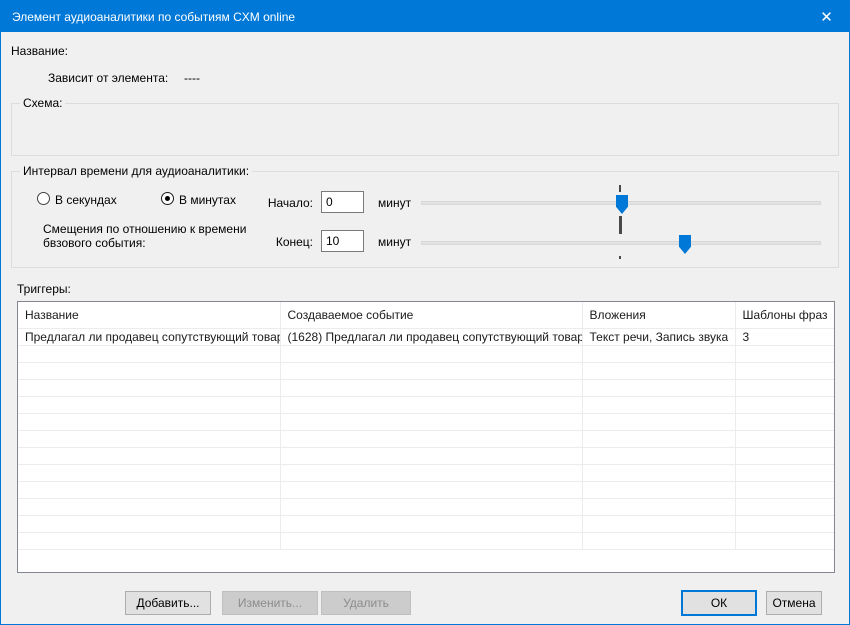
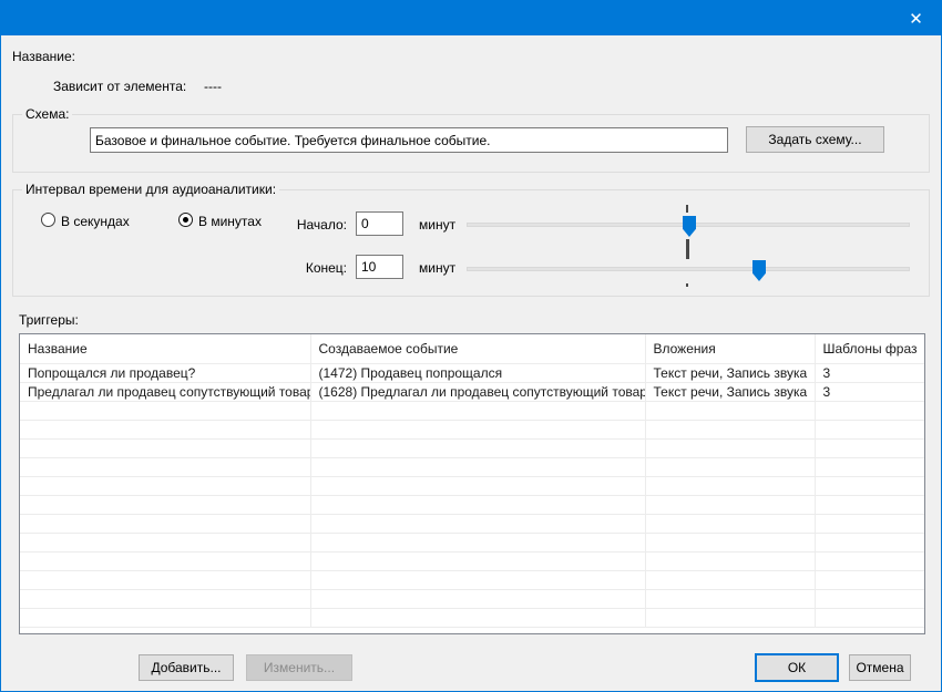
- Элемент аудиоаналитики по событиям CXM online
  ✕
  Название:
  Зависит от элемента:
  ----
  Схема:
+ Базовое и финальное событие. Требуется финальное событие.
+ Задать схему...
  Интервал времени для аудиоаналитики:
  В секундах
  В минутах
- Смещения по отношению к времени бвзового события:
  Начало:
  0
  минут
  Конец:
  10
  минут
  Триггеры:
  Название	Создаваемое событие	Вложения	Шаблоны фраз
+ Попрощался ли продавец?	(1472) Продавец попрощался	Текст речи, Запись звука	3
  Предлагал ли продавец сопутствующий това	(1628) Предлагал ли продавец сопутствующий товар	Текст речи, Запись звука	3
  Добавить...
  Изменить...
- Удалить
  ОК
  Отмена
